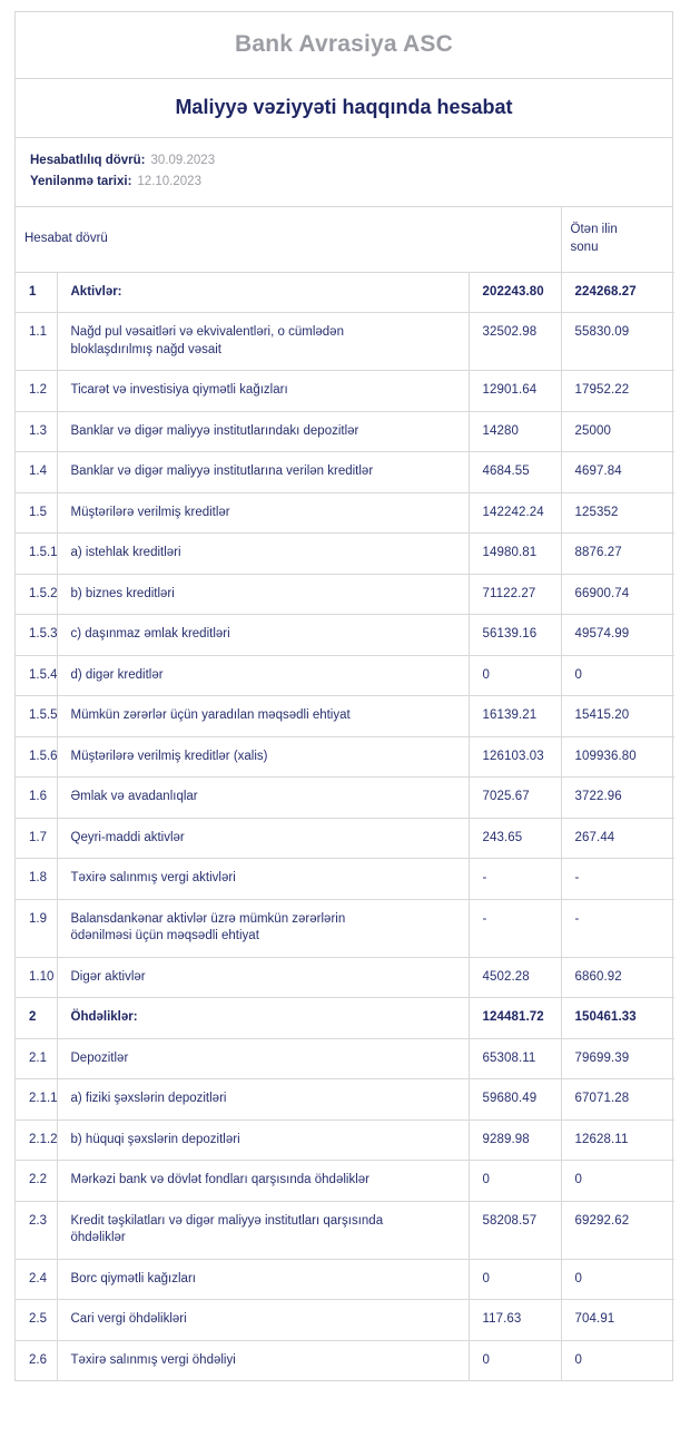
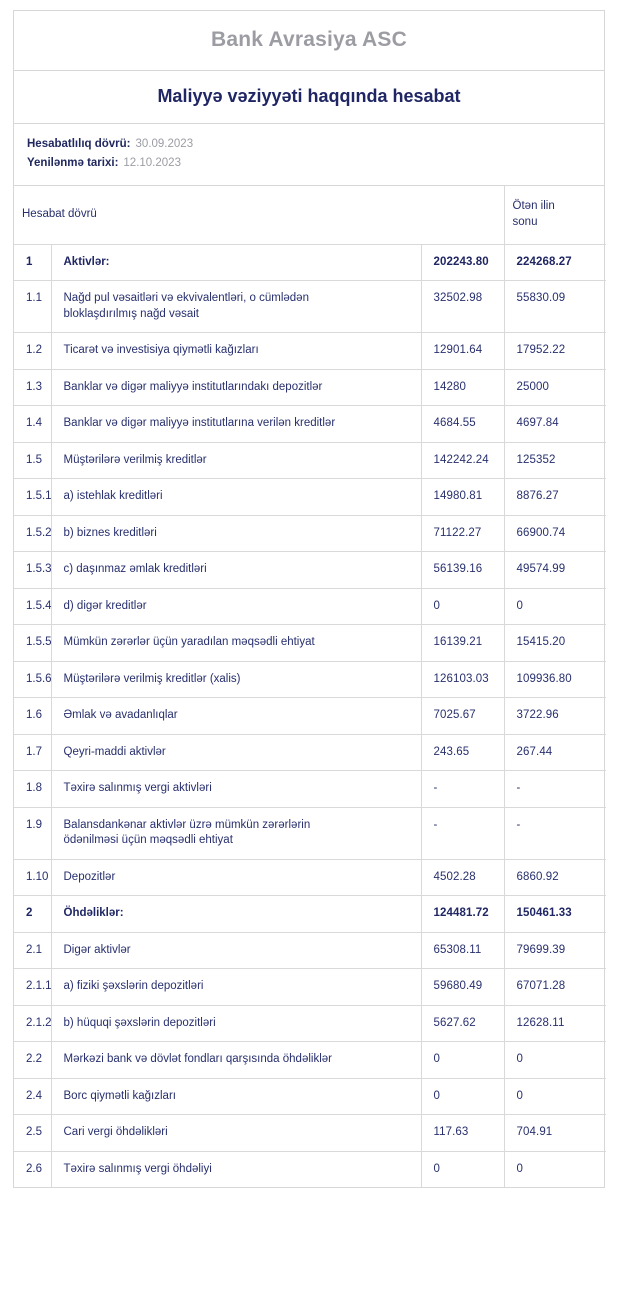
  Bank Avrasiya ASC
  Maliyyə vəziyyəti haqqında hesabat
  Hesabatlılıq dövrü: 30.09.2023
  Yenilənmə tarixi: 12.10.2023
  Hesabat dövrü	Ötən ilin sonu
  1	Aktivlər:	202243.80	224268.27
  1.1	Nağd pul vəsaitləri və ekvivalentləri, o cümlədən bloklaşdırılmış nağd vəsait	32502.98	55830.09
  1.2	Ticarət və investisiya qiymətli kağızları	12901.64	17952.22
  1.3	Banklar və digər maliyyə institutlarındakı depozitlər	14280	25000
  1.4	Banklar və digər maliyyə institutlarına verilən kreditlər	4684.55	4697.84
  1.5	Müştərilərə verilmiş kreditlər	142242.24	125352
  1.5.1	a) istehlak kreditləri	14980.81	8876.27
  1.5.2	b) biznes kreditləri	71122.27	66900.74
  1.5.3	c) daşınmaz əmlak kreditləri	56139.16	49574.99
  1.5.4	d) digər kreditlər	0	0
  1.5.5	Mümkün zərərlər üçün yaradılan məqsədli ehtiyat	16139.21	15415.20
  1.5.6	Müştərilərə verilmiş kreditlər (xalis)	126103.03	109936.80
  1.6	Əmlak və avadanlıqlar	7025.67	3722.96
  1.7	Qeyri-maddi aktivlər	243.65	267.44
  1.8	Təxirə salınmış vergi aktivləri	-	-
  1.9	Balansdankənar aktivlər üzrə mümkün zərərlərin ödənilməsi üçün məqsədli ehtiyat	-	-
- 1.10	Digər aktivlər	4502.28	6860.92
+ 1.10	Depozitlər	4502.28	6860.92
  2	Öhdəliklər:	124481.72	150461.33
- 2.1	Depozitlər	65308.11	79699.39
+ 2.1	Digər aktivlər	65308.11	79699.39
  2.1.1	a) fiziki şəxslərin depozitləri	59680.49	67071.28
- 2.1.2	b) hüquqi şəxslərin depozitləri	9289.98	12628.11
+ 2.1.2	b) hüquqi şəxslərin depozitləri	5627.62	12628.11
  2.2	Mərkəzi bank və dövlət fondları qarşısında öhdəliklər	0	0
- 2.3	Kredit təşkilatları və digər maliyyə institutları qarşısında öhdəliklər	58208.57	69292.62
  2.4	Borc qiymətli kağızları	0	0
  2.5	Cari vergi öhdəlikləri	117.63	704.91
  2.6	Təxirə salınmış vergi öhdəliyi	0	0
